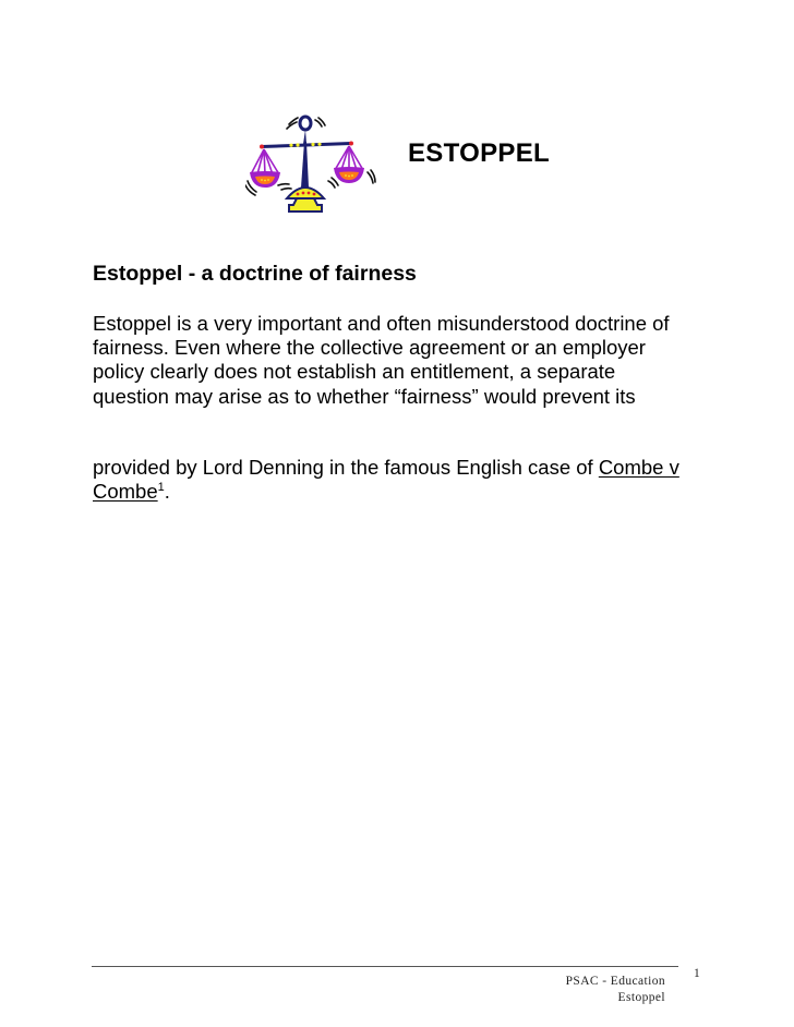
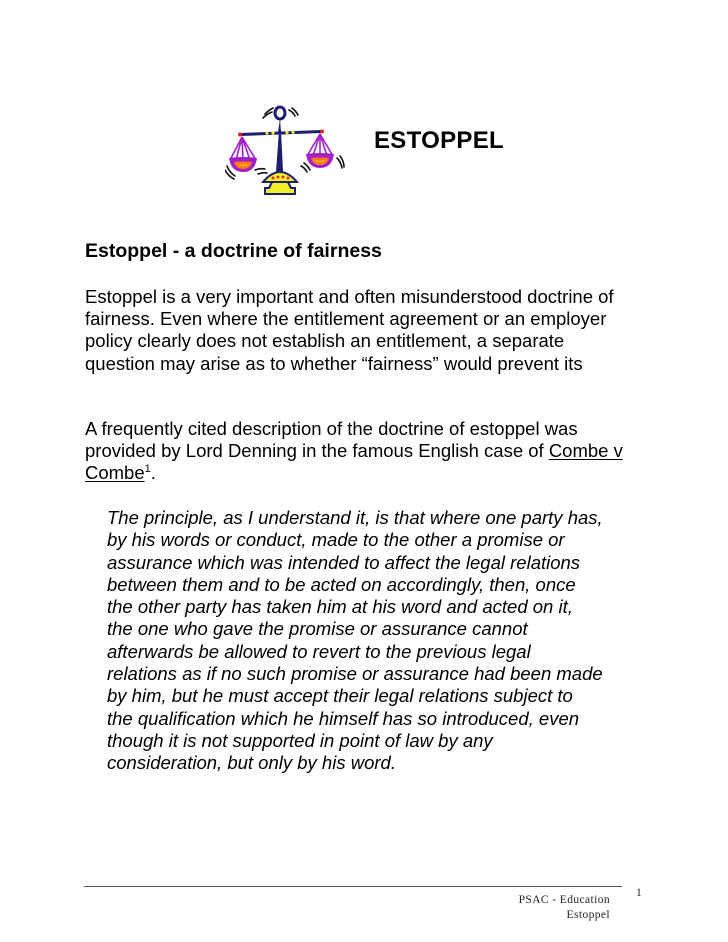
  ESTOPPEL
  Estoppel - a doctrine of fairness
  Estoppel is a very important and often misunderstood doctrine of
- fairness. Even where the collective agreement or an employer
+ fairness. Even where the entitlement agreement or an employer
  policy clearly does not establish an entitlement, a separate
  question may arise as to whether “fairness” would prevent its
+ A frequently cited description of the doctrine of estoppel was
  provided by Lord Denning in the famous English case of Combe v
  Combe1.
+ The principle, as I understand it, is that where one party has,
+ by his words or conduct, made to the other a promise or
+ assurance which was intended to affect the legal relations
+ between them and to be acted on accordingly, then, once
+ the other party has taken him at his word and acted on it,
+ the one who gave the promise or assurance cannot
+ afterwards be allowed to revert to the previous legal
+ relations as if no such promise or assurance had been made
+ by him, but he must accept their legal relations subject to
+ the qualification which he himself has so introduced, even
+ though it is not supported in point of law by any
+ consideration, but only by his word.
  PSAC - Education
  Estoppel
  1
